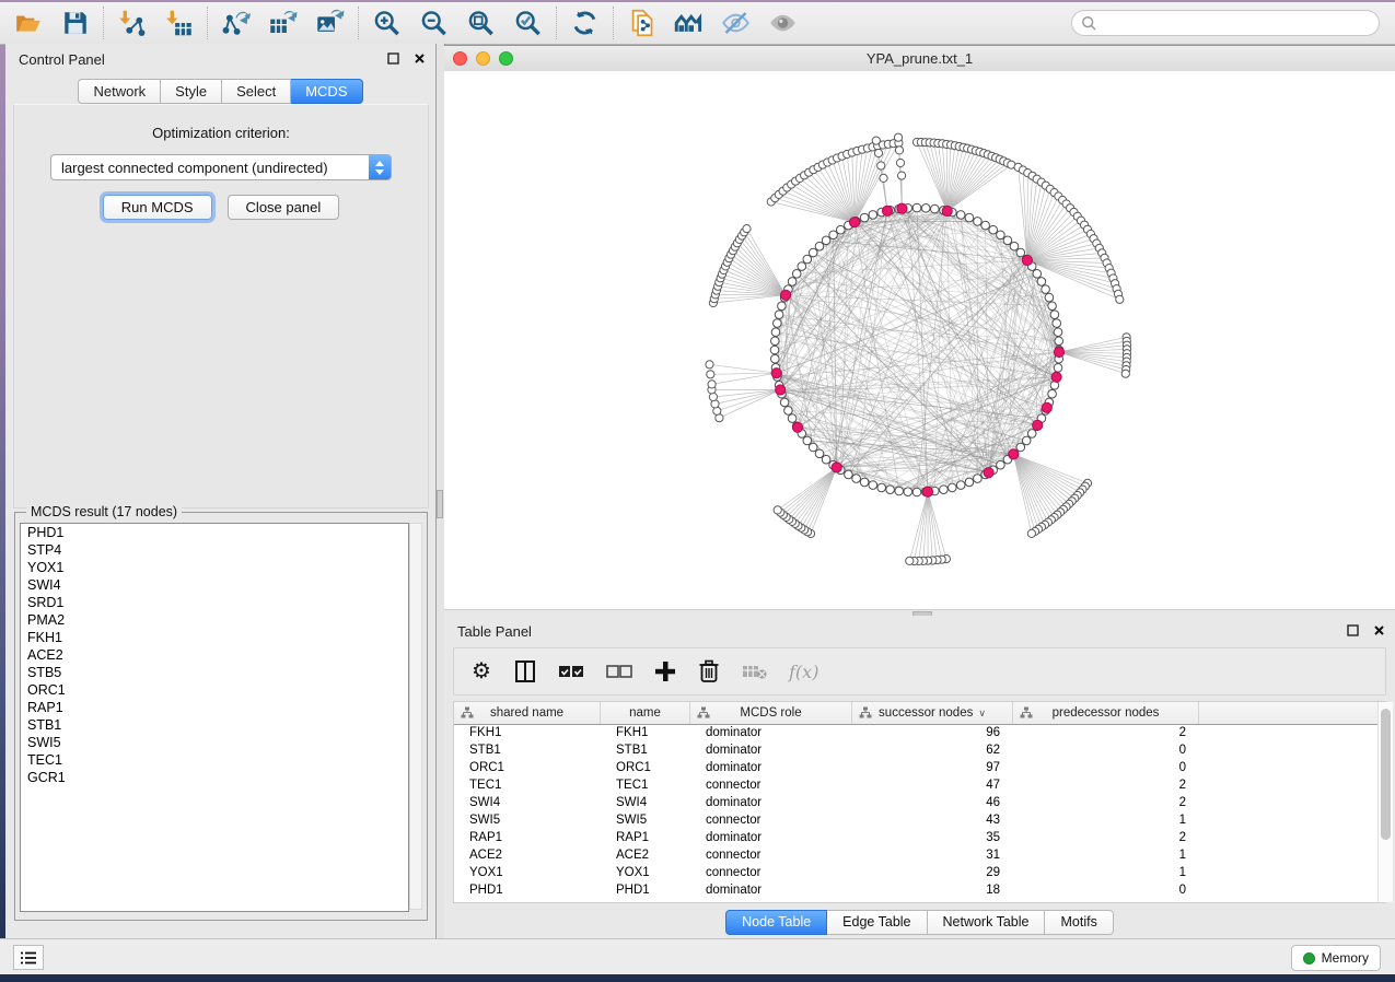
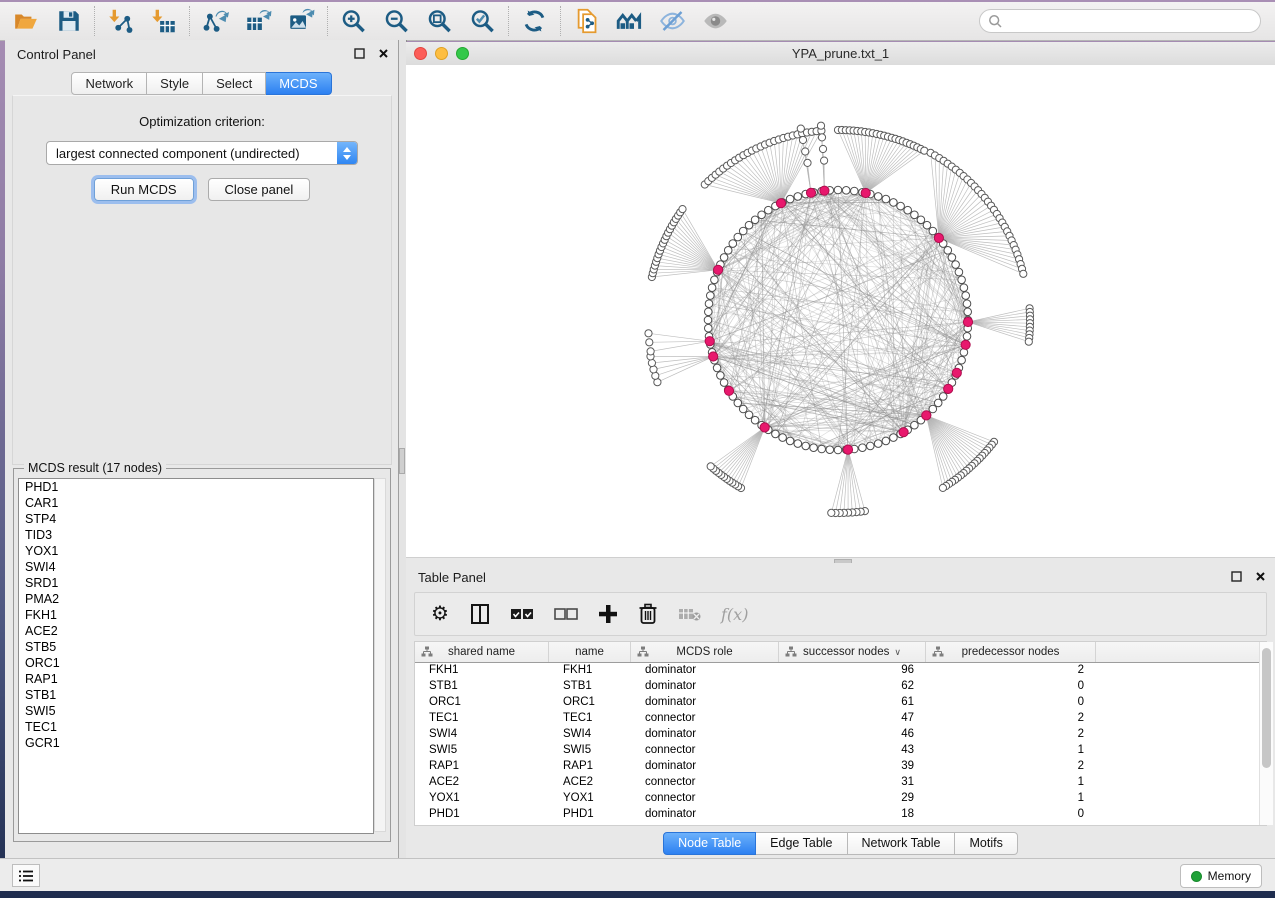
  Control Panel
  Network
  Style
  Select
  MCDS
  Optimization criterion:
  largest connected component (undirected)
  Run MCDS
  Close panel
  MCDS result (17 nodes)
  PHD1
+ CAR1
  STP4
+ TID3
  YOX1
  SWI4
  SRD1
  PMA2
  FKH1
  ACE2
  STB5
  ORC1
  RAP1
  STB1
  SWI5
  TEC1
  GCR1
  YPA_prune.txt_1
  Table Panel
  ⚙
  f(x)
  shared name
  name
  MCDS role
  successor nodes
  ∨
  predecessor nodes
  FKH1
  FKH1
  dominator
  96
  2
  STB1
  STB1
  dominator
  62
  0
  ORC1
  ORC1
  dominator
- 97
+ 61
  0
  TEC1
  TEC1
  connector
  47
  2
  SWI4
  SWI4
  dominator
  46
  2
  SWI5
  SWI5
  connector
  43
  1
  RAP1
  RAP1
  dominator
- 35
+ 39
  2
  ACE2
  ACE2
  connector
  31
  1
  YOX1
  YOX1
  connector
  29
  1
  PHD1
  PHD1
  dominator
  18
  0
  Node Table
  Edge Table
  Network Table
  Motifs
  Memory
